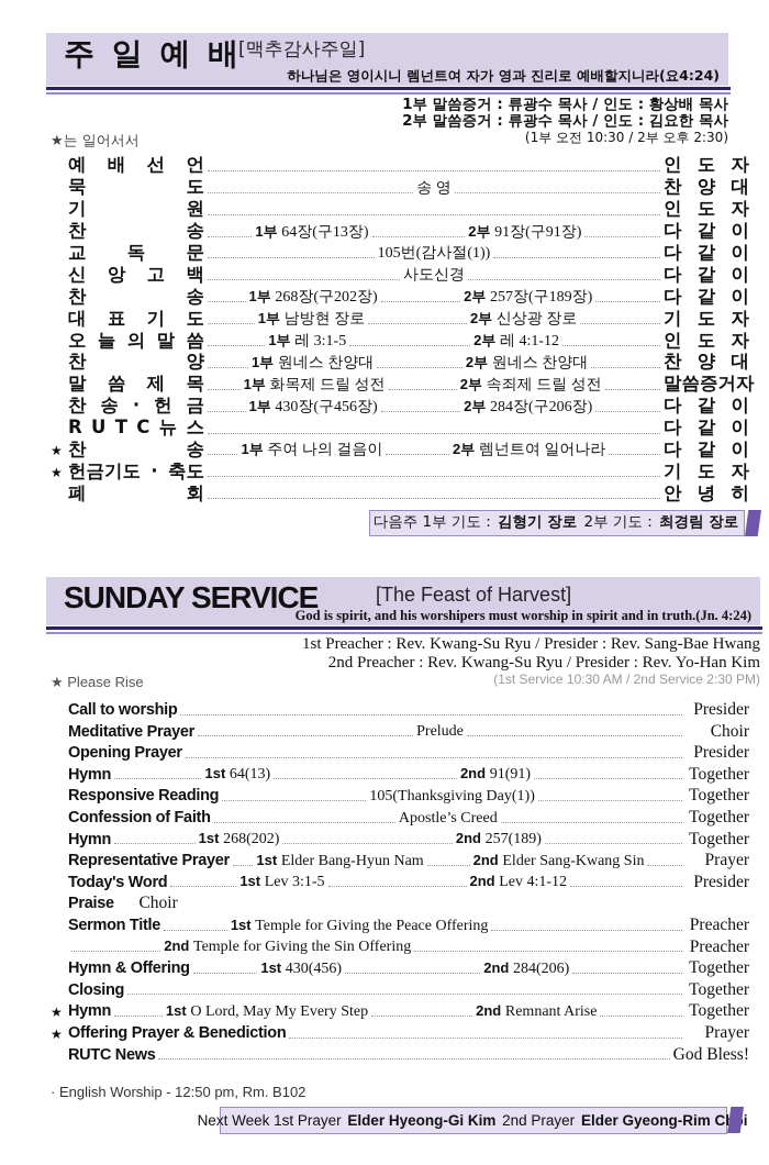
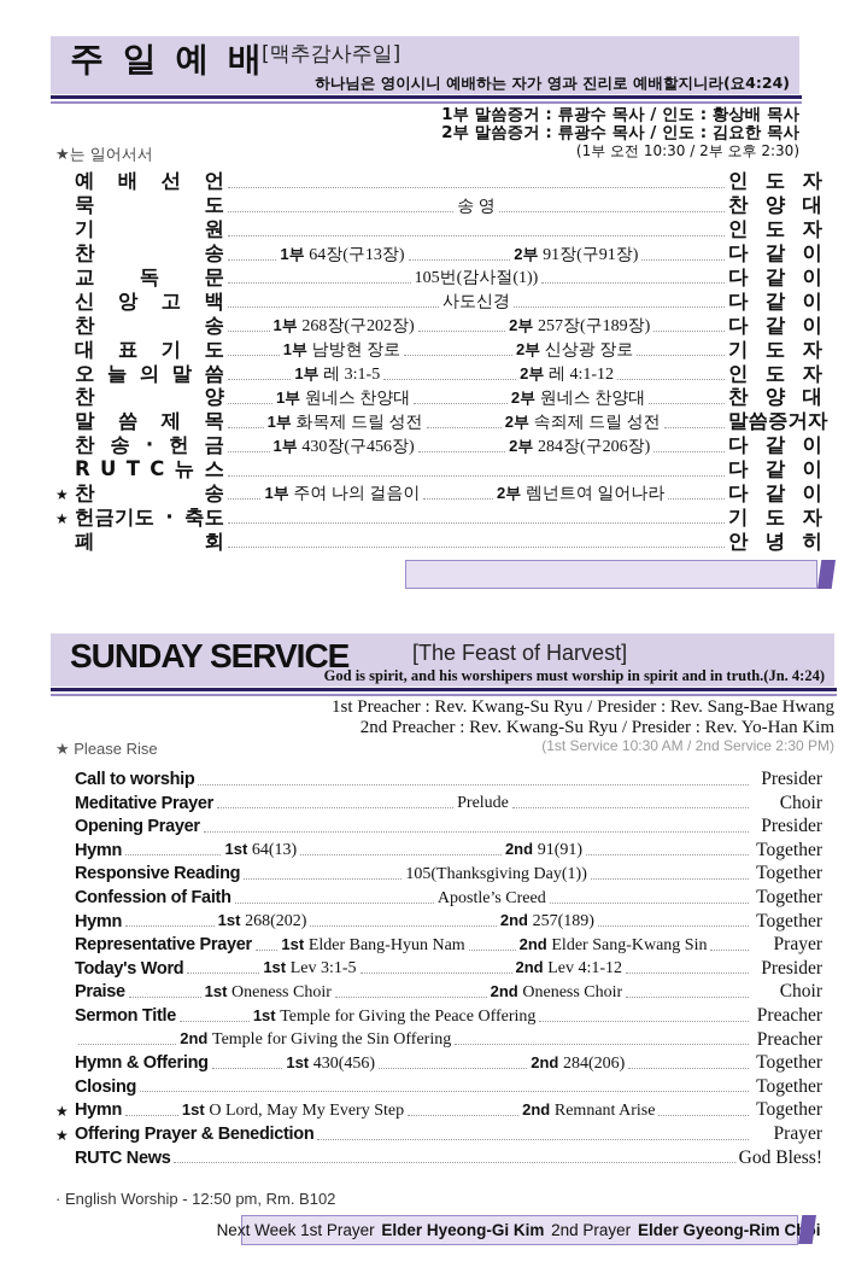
  주 일 예 배
  [맥추감사주일]
- 하나님은 영이시니 렘넌트여 자가 영과 진리로 예배할지니라(요4:24)
+ 하나님은 영이시니 예배하는 자가 영과 진리로 예배할지니라(요4:24)
  1부 말씀증거 : 류광수 목사 / 인도 : 황상배 목사
  2부 말씀증거 : 류광수 목사 / 인도 : 김요한 목사
  (1부 오전 10:30 / 2부 오후 2:30)
  ★는 일어서서
  예 배 선 언
  인 도 자
  묵 도
  송 영
  찬 양 대
  기 원
  인 도 자
  찬 송
  1부 64장(구13장)
  2부 91장(구91장)
  다 같 이
  교 독 문
  105번(감사절(1))
  다 같 이
  신 앙 고 백
  사도신경
  다 같 이
  찬 송
  1부 268장(구202장)
  2부 257장(구189장)
  다 같 이
  대 표 기 도
  1부 남방현 장로
  2부 신상광 장로
  기 도 자
  오 늘 의 말 씀
  1부 레 3:1-5
  2부 레 4:1-12
  인 도 자
  찬 양
  1부 원네스 찬양대
  2부 원네스 찬양대
  찬 양 대
  말 씀 제 목
  1부 화목제 드릴 성전
  2부 속죄제 드릴 성전
  말씀증거자
  찬 송 · 헌 금
  1부 430장(구456장)
  2부 284장(구206장)
  다 같 이
  R U T C 뉴 스
  다 같 이
  ★
  찬 송
  1부 주여 나의 걸음이
  2부 렘넌트여 일어나라
  다 같 이
  ★
  헌금기도 · 축도
  기 도 자
  폐 회
  안 녕 히
- 다음주 1부 기도 : 김형기 장로 2부 기도 : 최경림 장로
  SUNDAY SERVICE
  [The Feast of Harvest]
  God is spirit, and his worshipers must worship in spirit and in truth.(Jn. 4:24)
  1st Preacher : Rev. Kwang-Su Ryu / Presider : Rev. Sang-Bae Hwang
  2nd Preacher : Rev. Kwang-Su Ryu / Presider : Rev. Yo-Han Kim
  (1st Service 10:30 AM / 2nd Service 2:30 PM)
  ★ Please Rise
  Call to worship
  Presider
  Meditative Prayer
  Prelude
  Choir
  Opening Prayer
  Presider
  Hymn
  1st 64(13)
  2nd 91(91)
  Together
  Responsive Reading
  105(Thanksgiving Day(1))
  Together
  Confession of Faith
  Apostle’s Creed
  Together
  Hymn
  1st 268(202)
  2nd 257(189)
  Together
  Representative Prayer
  1st Elder Bang-Hyun Nam
  2nd Elder Sang-Kwang Sin
  Prayer
  Today's Word
  1st Lev 3:1-5
  2nd Lev 4:1-12
  Presider
  Praise
+ 1st Oneness Choir
+ 2nd Oneness Choir
  Choir
  Sermon Title
  1st Temple for Giving the Peace Offering
  Preacher
  2nd Temple for Giving the Sin Offering
  Preacher
  Hymn & Offering
  1st 430(456)
  2nd 284(206)
  Together
  Closing
  Together
  ★
  Hymn
  1st O Lord, May My Every Step
  2nd Remnant Arise
  Together
  ★
  Offering Prayer & Benediction
  Prayer
  RUTC News
  God Bless!
  · English Worship - 12:50 pm, Rm. B102
  Next Week 1st Prayer Elder Hyeong-Gi Kim 2nd Prayer Elder Gyeong-Rim Ci
